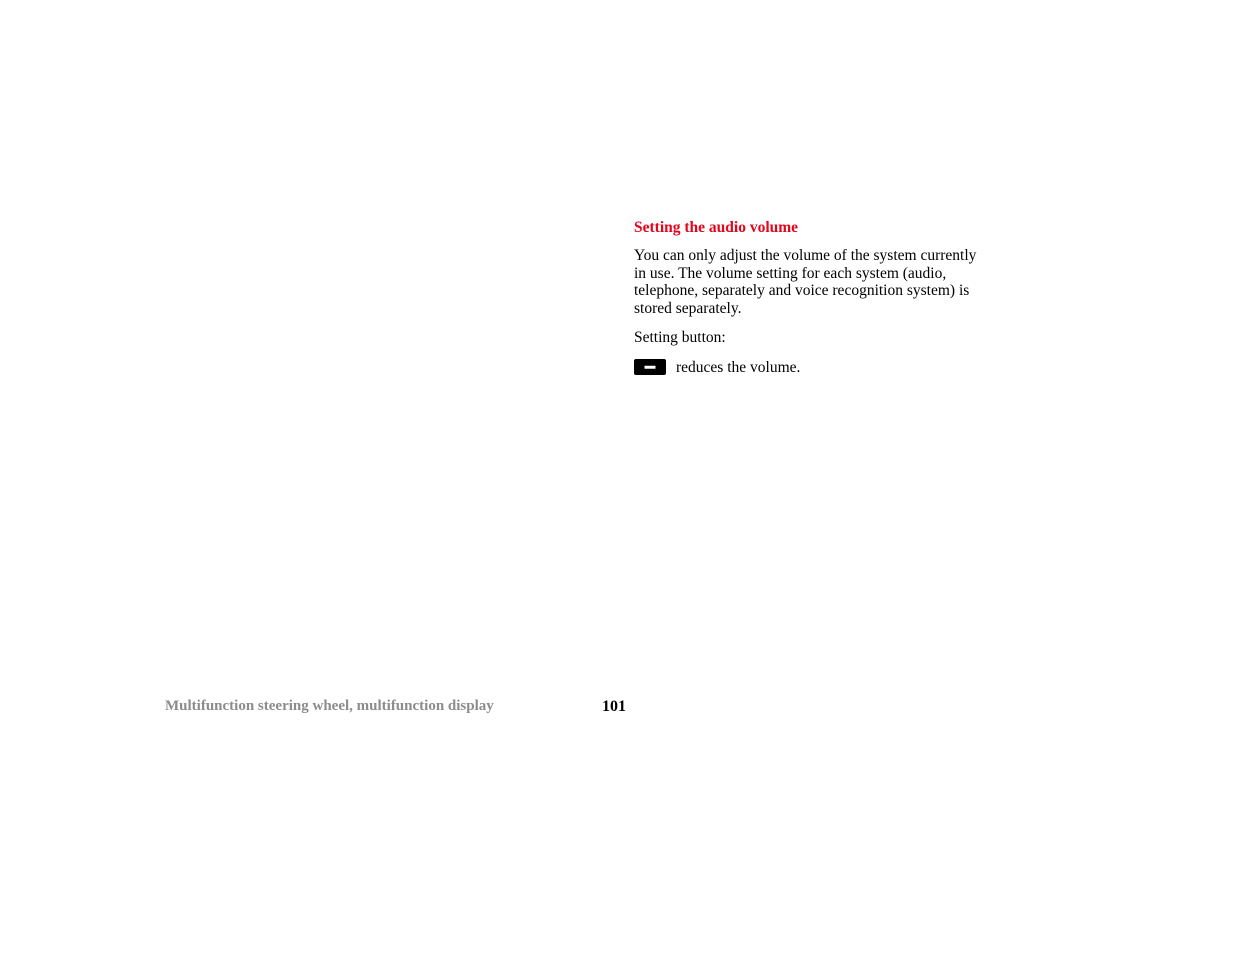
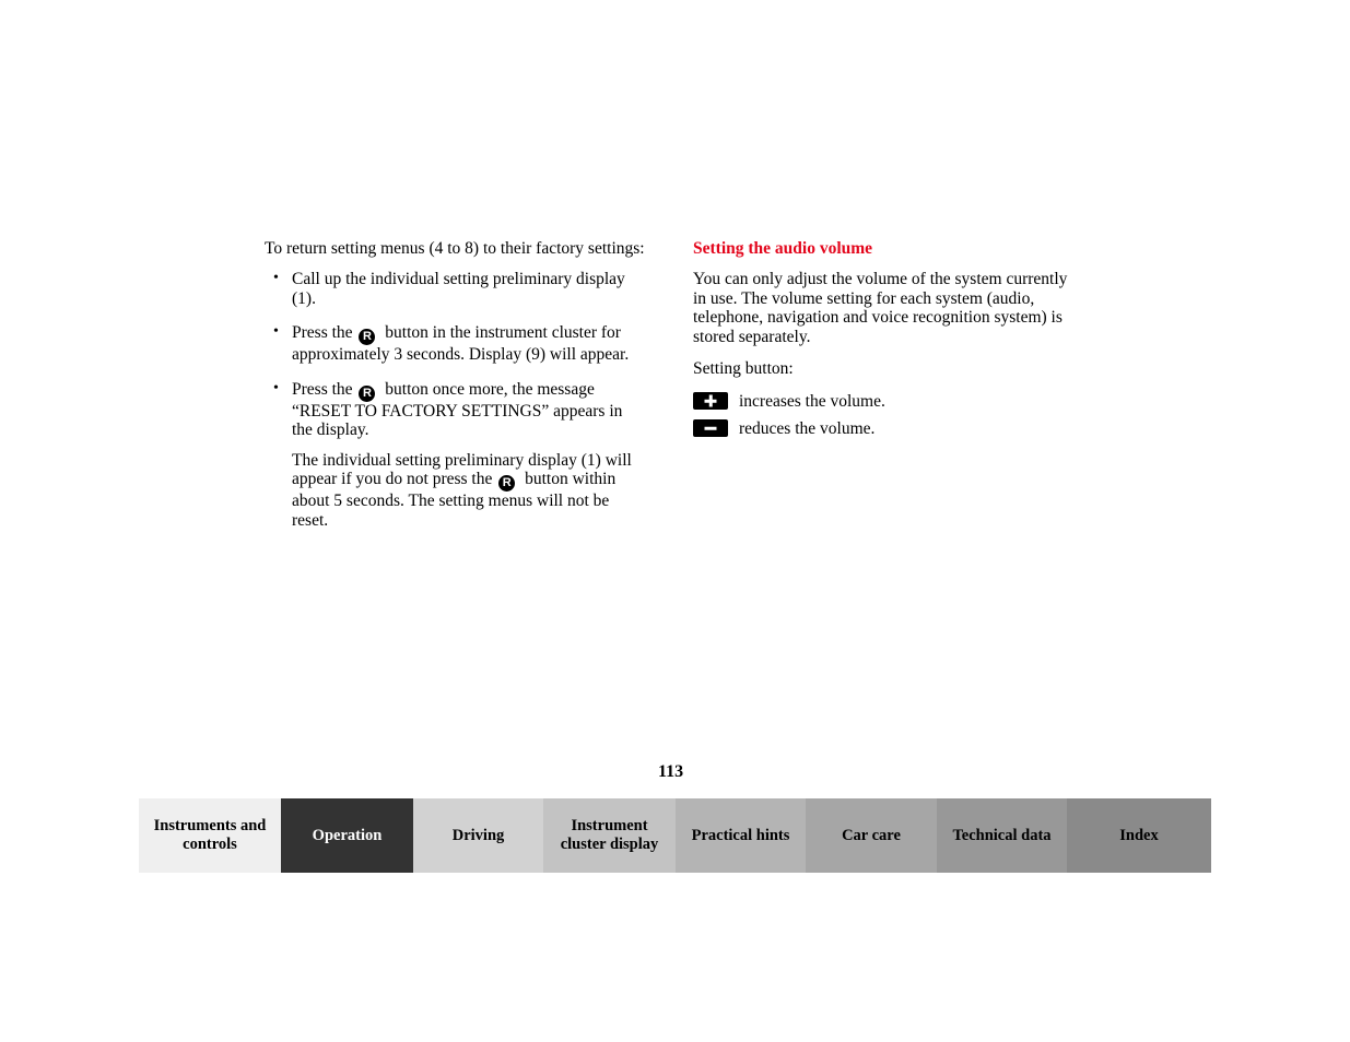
+ To return setting menus (4 to 8) to their factory settings:
+ Call up the individual setting preliminary display (1).
+ Press the R button in the instrument cluster for approximately 3 seconds. Display (9) will appear.
+ Press the R button once more, the message “RESET TO FACTORY SETTINGS” appears in the display.
+ The individual setting preliminary display (1) will appear if you do not press the R button within about 5 seconds. The setting menus will not be reset.
  Setting the audio volume
- You can only adjust the volume of the system currently in use. The volume setting for each system (audio, telephone, separately and voice recognition system) is stored separately.
+ You can only adjust the volume of the system currently in use. The volume setting for each system (audio, telephone, navigation and voice recognition system) is stored separately.
  Setting button:
+ increases the volume.
  reduces the volume.
- Multifunction steering wheel, multifunction display
- 101
+ 113
+ Instruments and controls
+ Operation
+ Driving
+ Instrument cluster display
+ Practical hints
+ Car care
+ Technical data
+ Index
